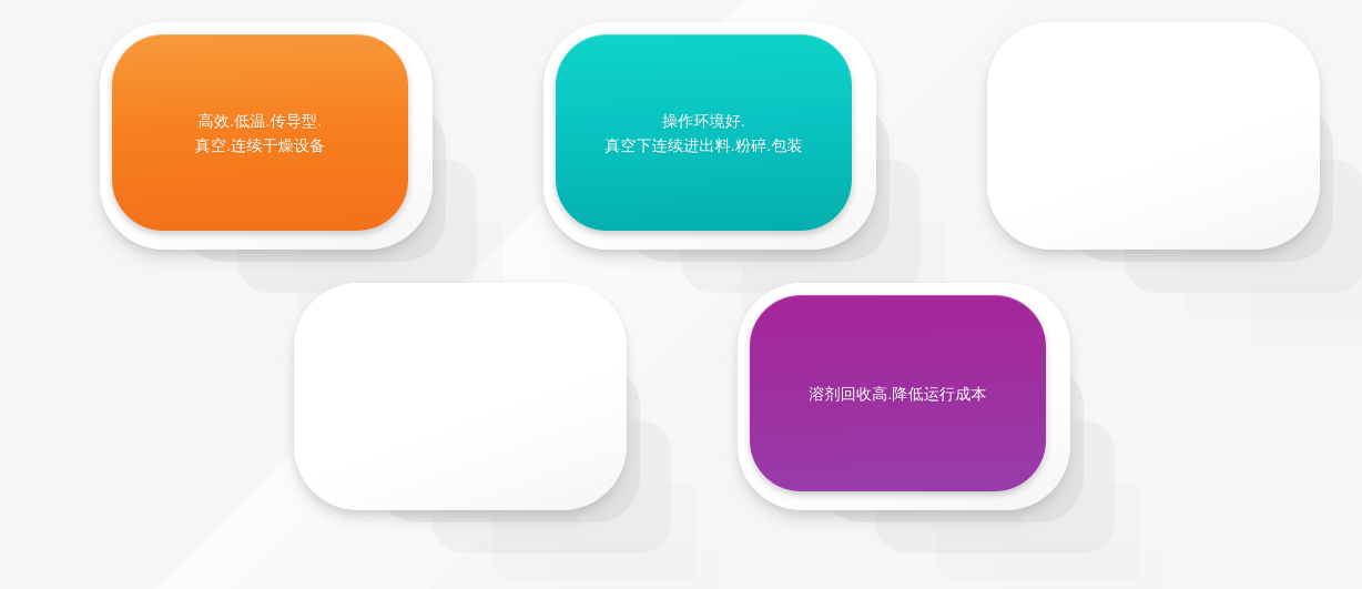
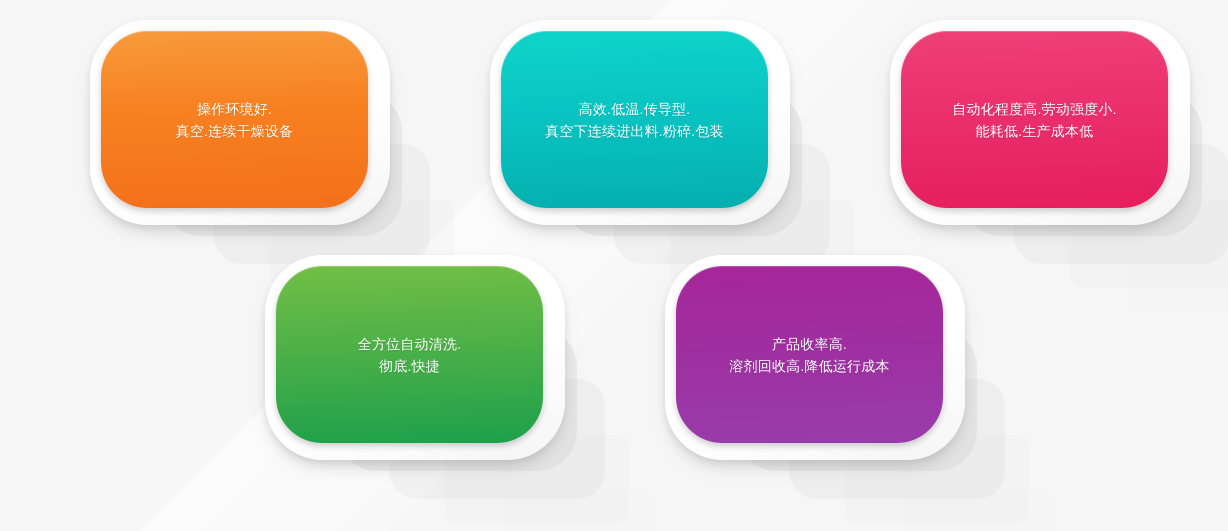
- 高效.低温.传导型.
+ 操作环境好.
  真空.连续干燥设备
- 操作环境好.
+ 高效.低温.传导型.
  真空下连续进出料.粉碎.包装
+ 自动化程度高.劳动强度小.
+ 能耗低.生产成本低
+ 全方位自动清洗.
+ 彻底.快捷
+ 产品收率高.
  溶剂回收高.降低运行成本
